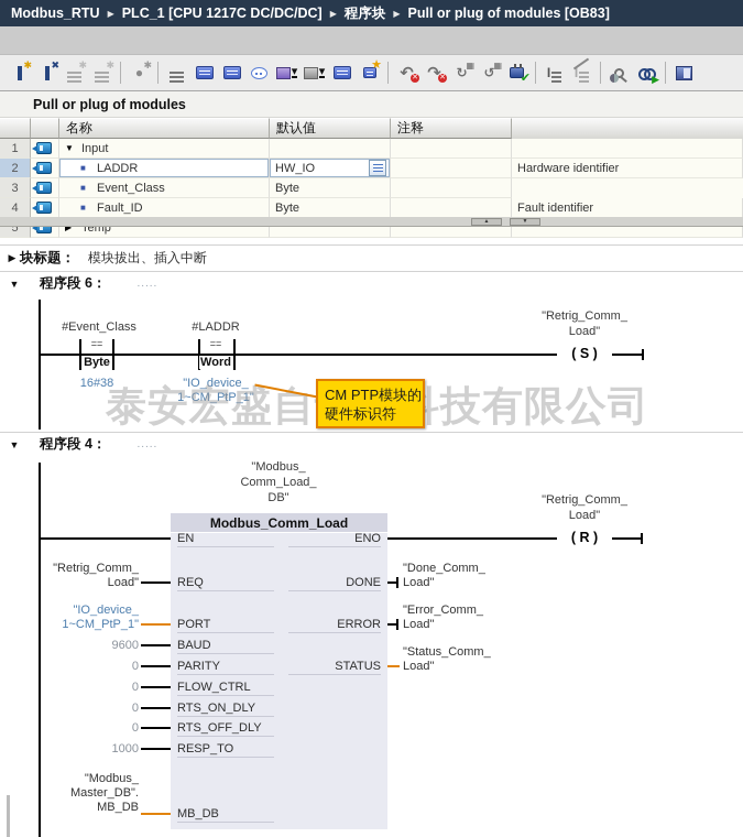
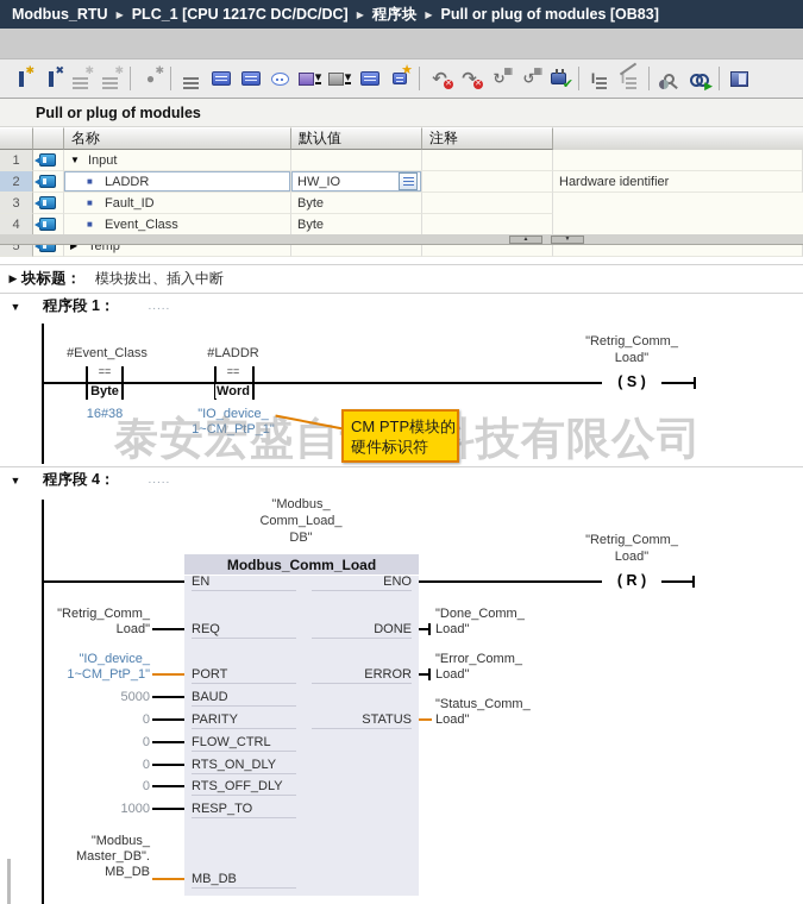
  Modbus_RTU
  ▶
  PLC_1 [CPU 1217C DC/DC/DC]
  ▶
  程序块
  ▶
  Pull or plug of modules [OB83]
  ✱
  ✖
  ✱
  ✱
  ●
  ✱
  ▾
  ▾
  ★
  ↶
  ↷
  ↻
  ▦
  ↺
  ▦
  ✔
  I
  I
  ▶
  Pull or plug of modules
  名称
  默认值
  注释
  1
  ▼
  Input
  2
  ■
  LADDR
  HW_IO
  Hardware identifier
  3
  ■
- Event_Class
+ Fault_ID
  Byte
  4
  ■
- Fault_ID
+ Event_Class
  Byte
- Fault identifier
  5
  ▶
  Temp
  ▶
  块标题：
  模块拔出、插入中断
  ▼
- 程序段 6：
+ 程序段 1：
  .....
  #Event_Class
  ==
  Byte
  16#38
  #LADDR
  ==
  Word
  "IO_device_
  1~CM_PtP_1"
  "Retrig_Comm_
  Load"
  ( S )
  CM PTP模块的
  硬件标识符
  泰安宏盛自技有限公司
  ▼
  程序段 4：
  .....
  "Modbus_
  Comm_Load_
  DB"
  Modbus_Comm_Load
  EN
  ENO
  REQ
  PORT
  BAUD
  PARITY
  FLOW_CTRL
  RTS_ON_DLY
  RTS_OFF_DLY
  RESP_TO
  MB_DB
  DONE
  ERROR
  STATUS
  "Retrig_Comm_
  Load"
  ( R )
  "Retrig_Comm_
  Load"
  "IO_device_
  1~CM_PtP_1"
- 9600
+ 5000
  0
  0
  0
  0
  1000
  "Modbus_
  Master_DB".
  MB_DB
  "Done_Comm_
  Load"
  "Error_Comm_
  Load"
  "Status_Comm_
  Load"
